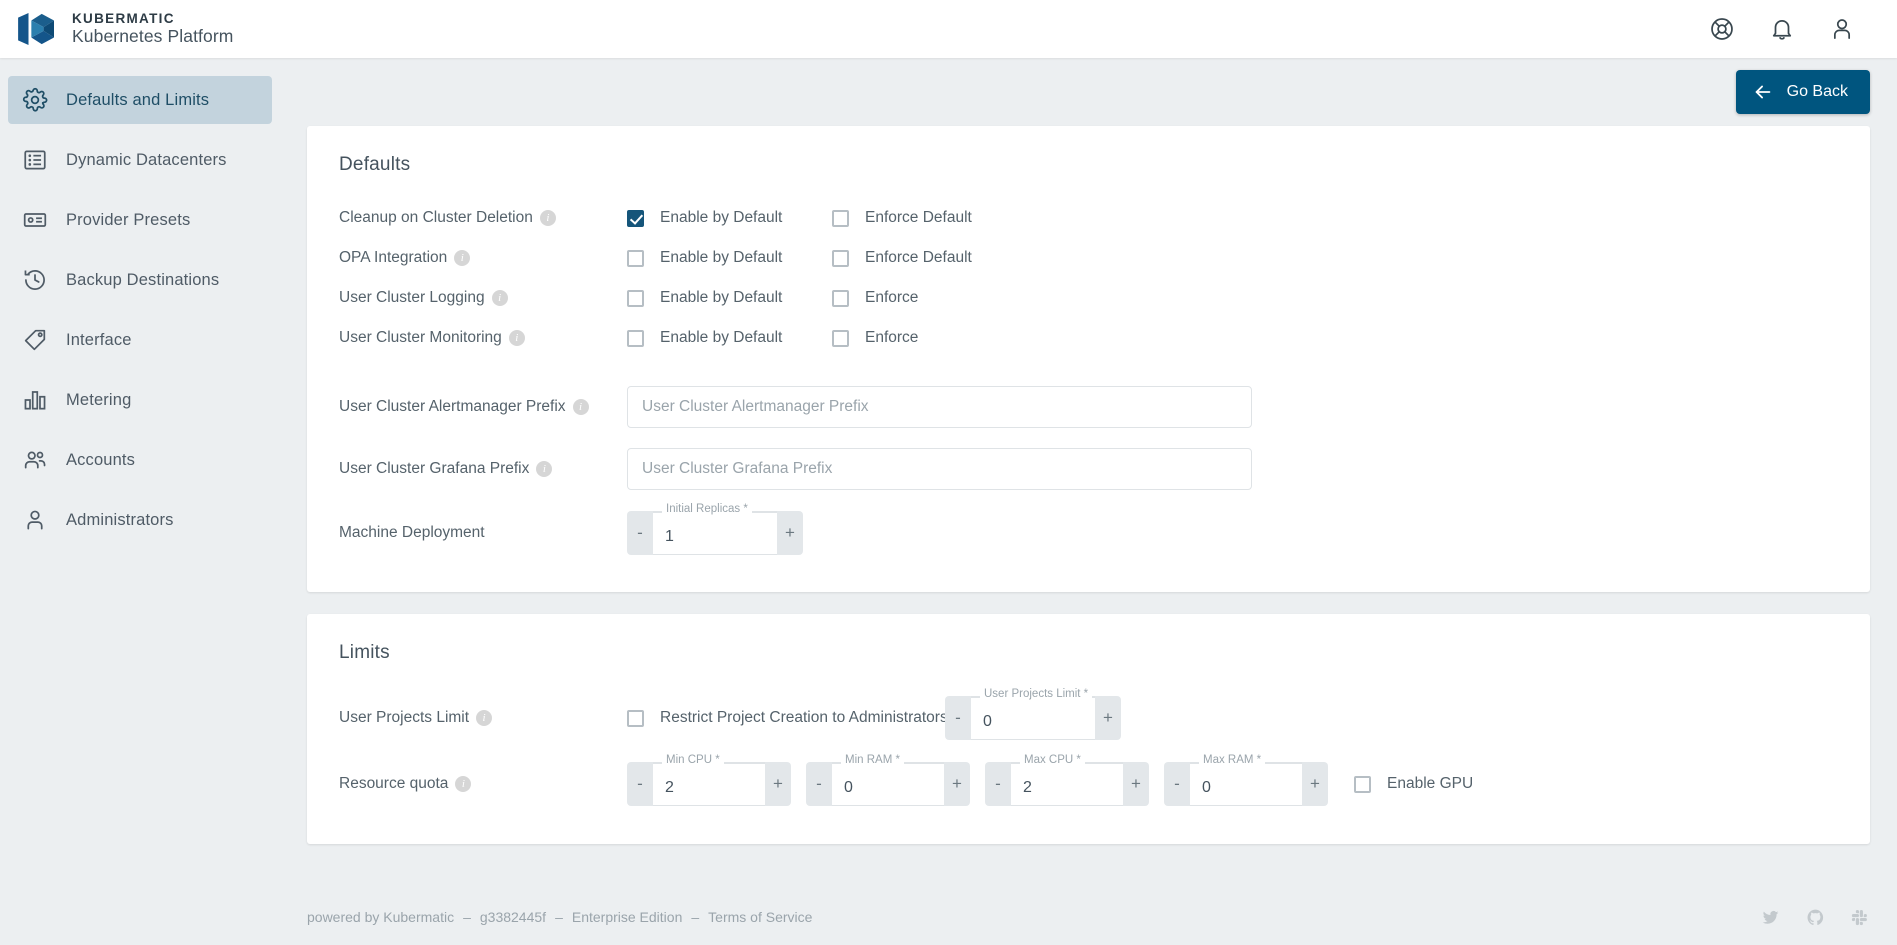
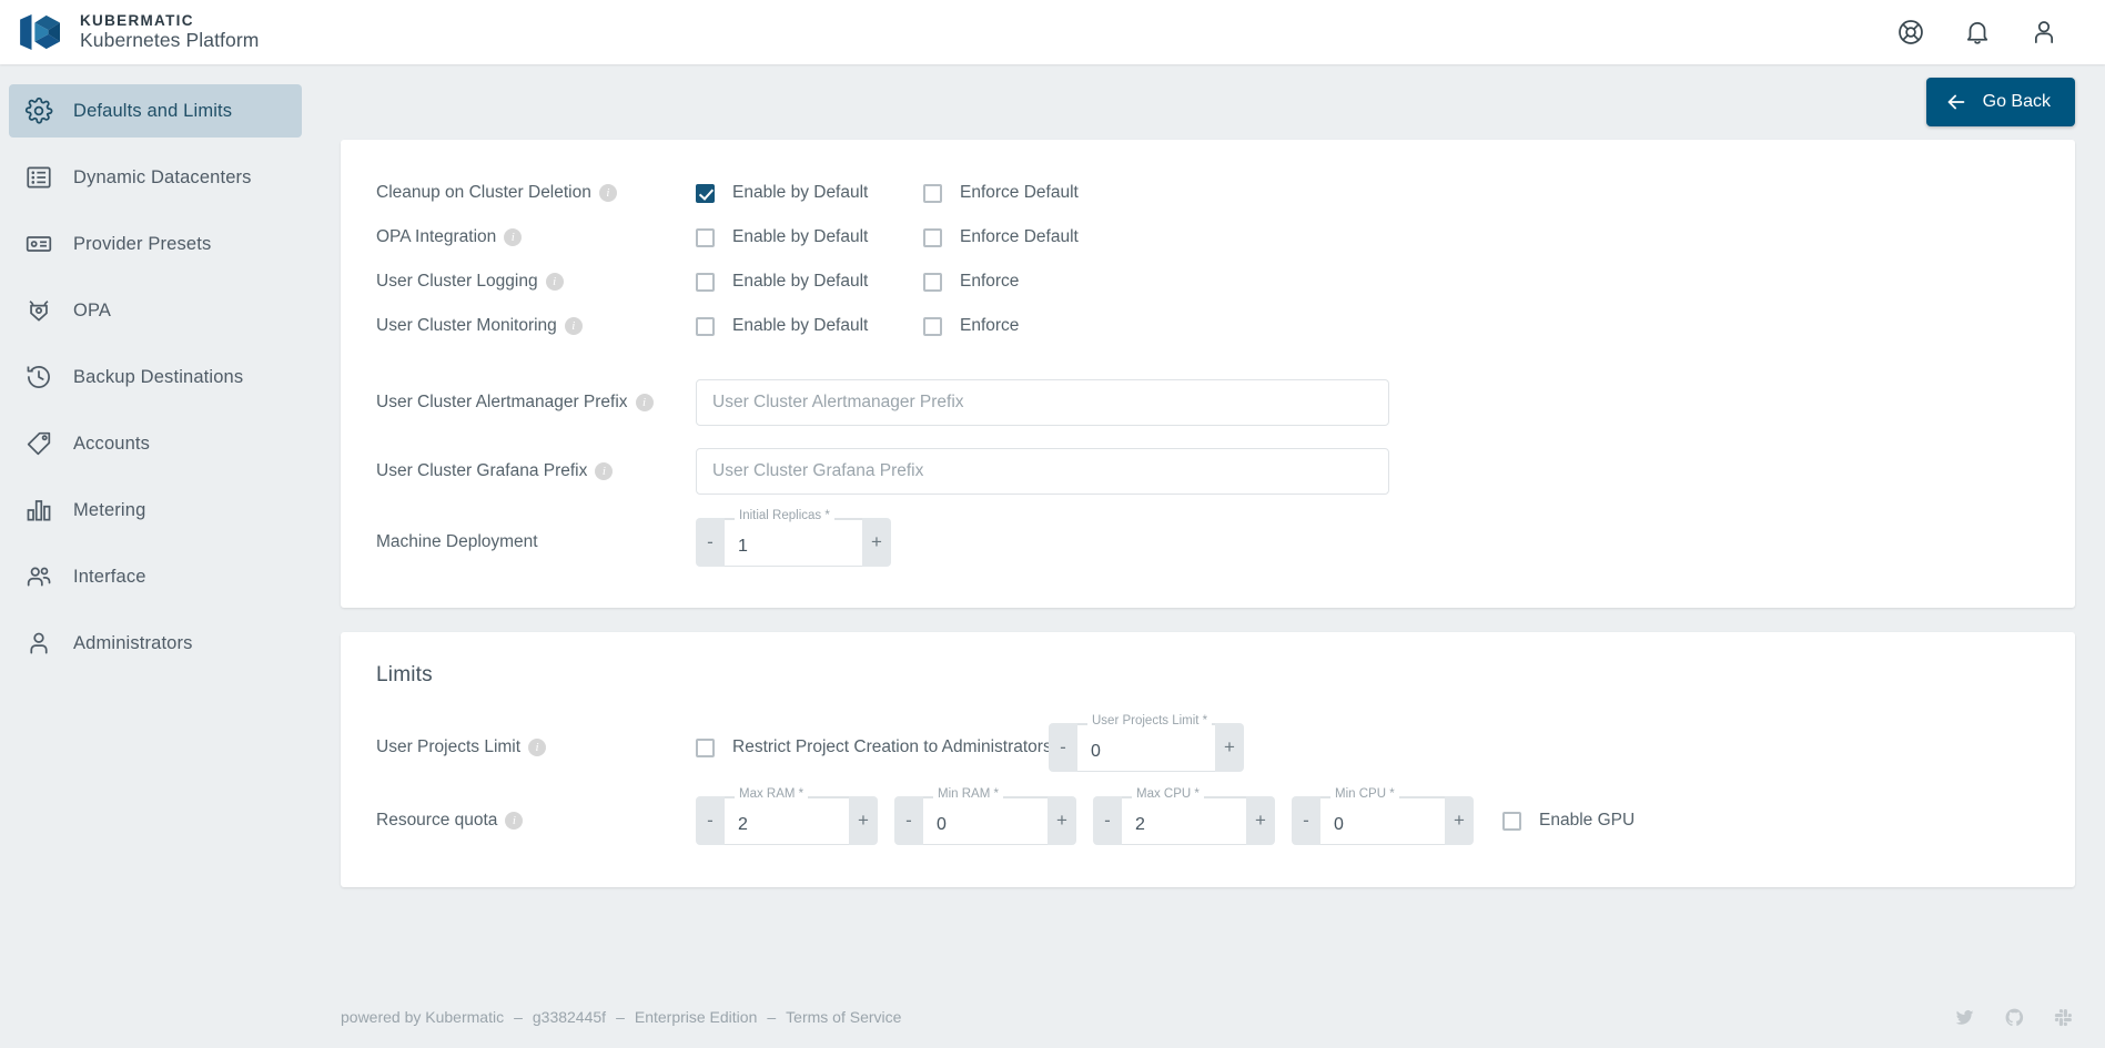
  KUBERMATIC
  Kubernetes Platform
  Defaults and Limits
  Dynamic Datacenters
  Provider Presets
+ OPA
  Backup Destinations
- Interface
+ Accounts
  Metering
- Accounts
+ Interface
  Administrators
  Go Back
- Defaults
  Cleanup on Cluster Deletion
  i
  Enable by Default
  Enforce Default
  OPA Integration
  i
  Enable by Default
  Enforce Default
  User Cluster Logging
  i
  Enable by Default
  Enforce
  User Cluster Monitoring
  i
  Enable by Default
  Enforce
  User Cluster Alertmanager Prefix
  i
  User Cluster Alertmanager Prefix
  User Cluster Grafana Prefix
  i
  User Cluster Grafana Prefix
  Machine Deployment
  -
  Initial Replicas *
  1
  +
  Limits
  User Projects Limit
  i
  Restrict Project Creation to Administrators
  -
  User Projects Limit *
  0
  +
  Resource quota
  i
  -
- Min CPU *
+ Max RAM *
  2
  +
  -
  Min RAM *
  0
  +
  -
  Max CPU *
  2
  +
  -
- Max RAM *
+ Min CPU *
  0
  +
  Enable GPU
  powered by Kubermatic
  –
  g3382445f
  –
  Enterprise Edition
  –
  Terms of Service
